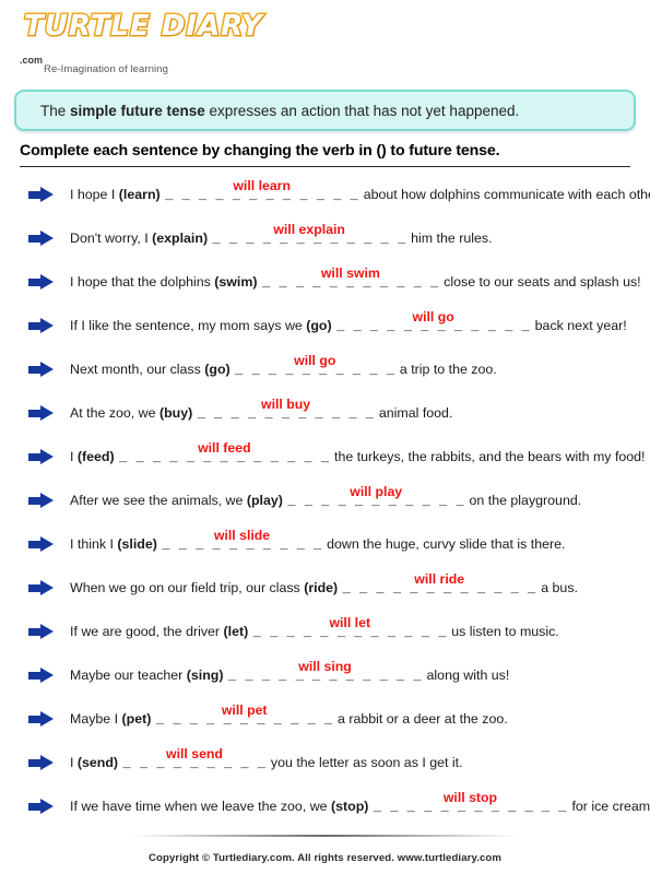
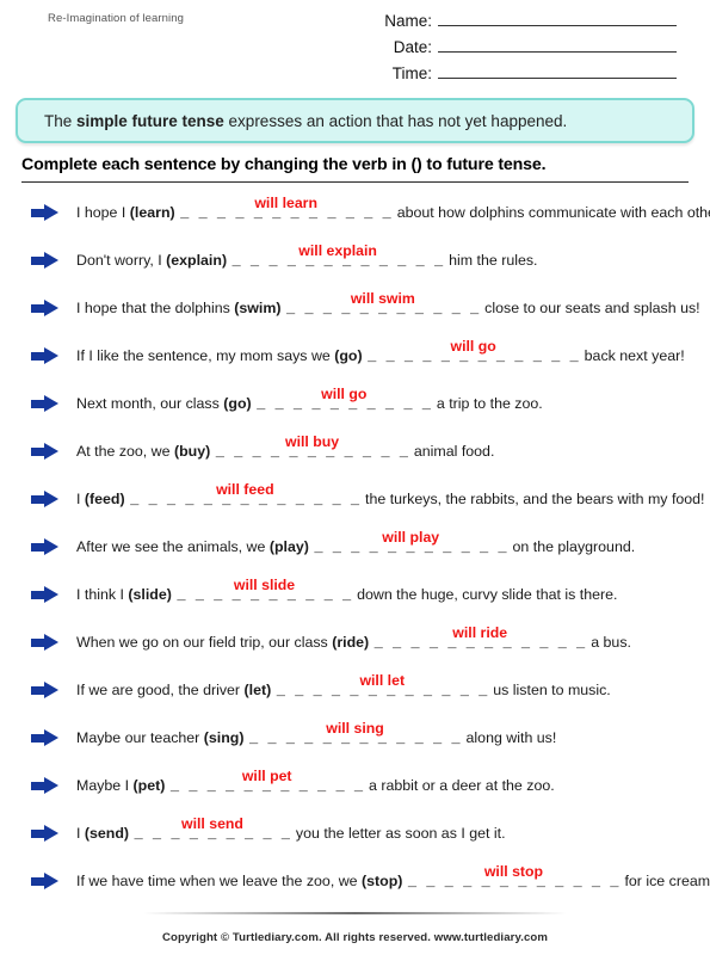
- TURTLE DIARY.com
  Re-Imagination of learning
+ Name:
+ Date:
+ Time:
  The simple future tense expresses an action that has not yet happened.
  Complete each sentence by changing the verb in () to future tense.
  I hope I (learn)
  _ _ _ _ _ _ _ _ _ _ _ _
  will learn
  about how dolphins communicate with each oth
  Don't worry, I (explain)
  _ _ _ _ _ _ _ _ _ _ _ _
  will explain
  him the rules.
  I hope that the dolphins (swim)
  _ _ _ _ _ _ _ _ _ _ _
  will swim
  close to our seats and splash us!
  If I like the sentence, my mom says we (go)
  _ _ _ _ _ _ _ _ _ _ _ _
  will go
  back next year!
  Next month, our class (go)
  _ _ _ _ _ _ _ _ _ _
  will go
  a trip to the zoo.
  At the zoo, we (buy)
  _ _ _ _ _ _ _ _ _ _ _
  will buy
  animal food.
  I (feed)
  _ _ _ _ _ _ _ _ _ _ _ _ _
  will feed
  the turkeys, the rabbits, and the bears with my food!
  After we see the animals, we (play)
  _ _ _ _ _ _ _ _ _ _ _
  will play
  on the playground.
  I think I (slide)
  _ _ _ _ _ _ _ _ _ _
  will slide
  down the huge, curvy slide that is there.
  When we go on our field trip, our class (ride)
  _ _ _ _ _ _ _ _ _ _ _ _
  will ride
  a bus.
  If we are good, the driver (let)
  _ _ _ _ _ _ _ _ _ _ _ _
  will let
  us listen to music.
  Maybe our teacher (sing)
  _ _ _ _ _ _ _ _ _ _ _ _
  will sing
  along with us!
  Maybe I (pet)
  _ _ _ _ _ _ _ _ _ _ _
  will pet
  a rabbit or a deer at the zoo.
  I (send)
  _ _ _ _ _ _ _ _ _
  will send
  you the letter as soon as I get it.
  If we have time when we leave the zoo, we (stop)
  _ _ _ _ _ _ _ _ _ _ _ _
  will stop
  for ice cream
  Copyright © Turtlediary.com. All rights reserved. www.turtlediary.com
